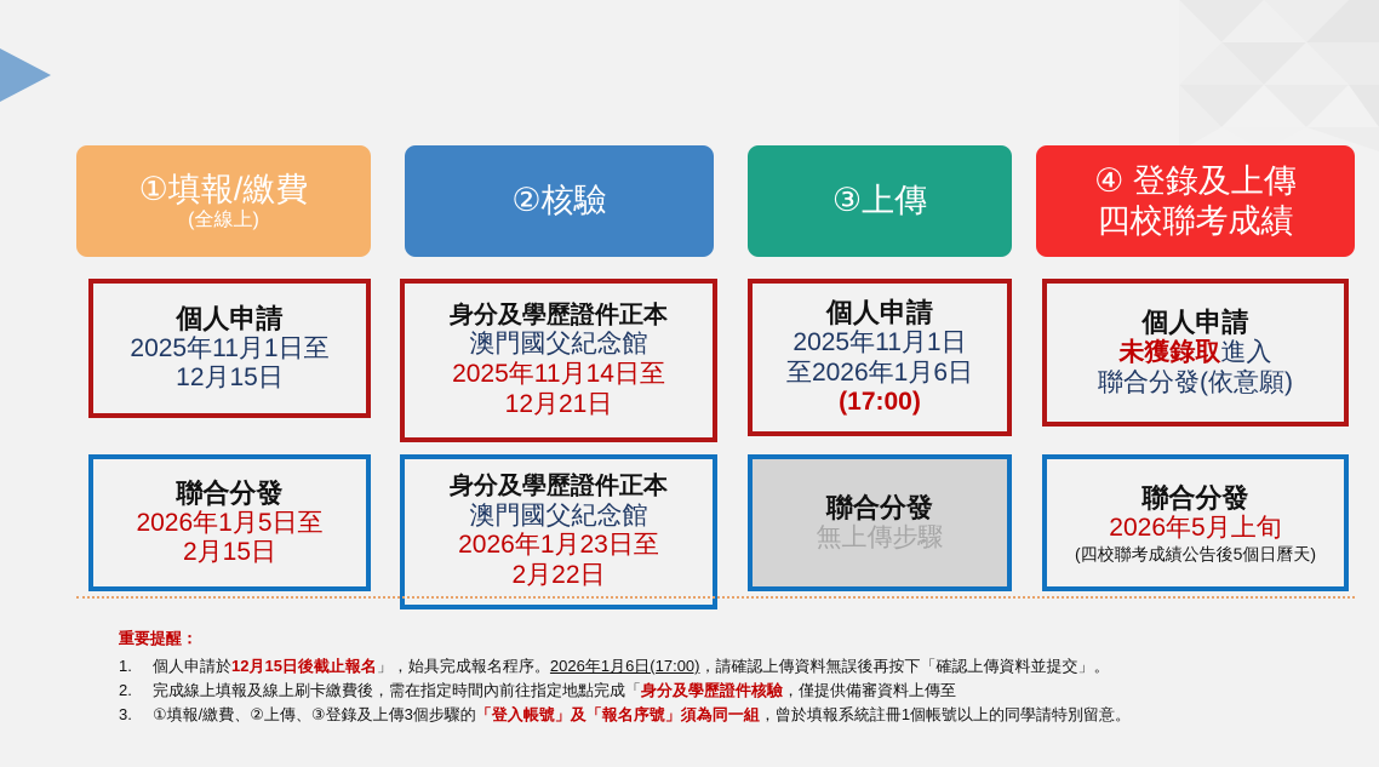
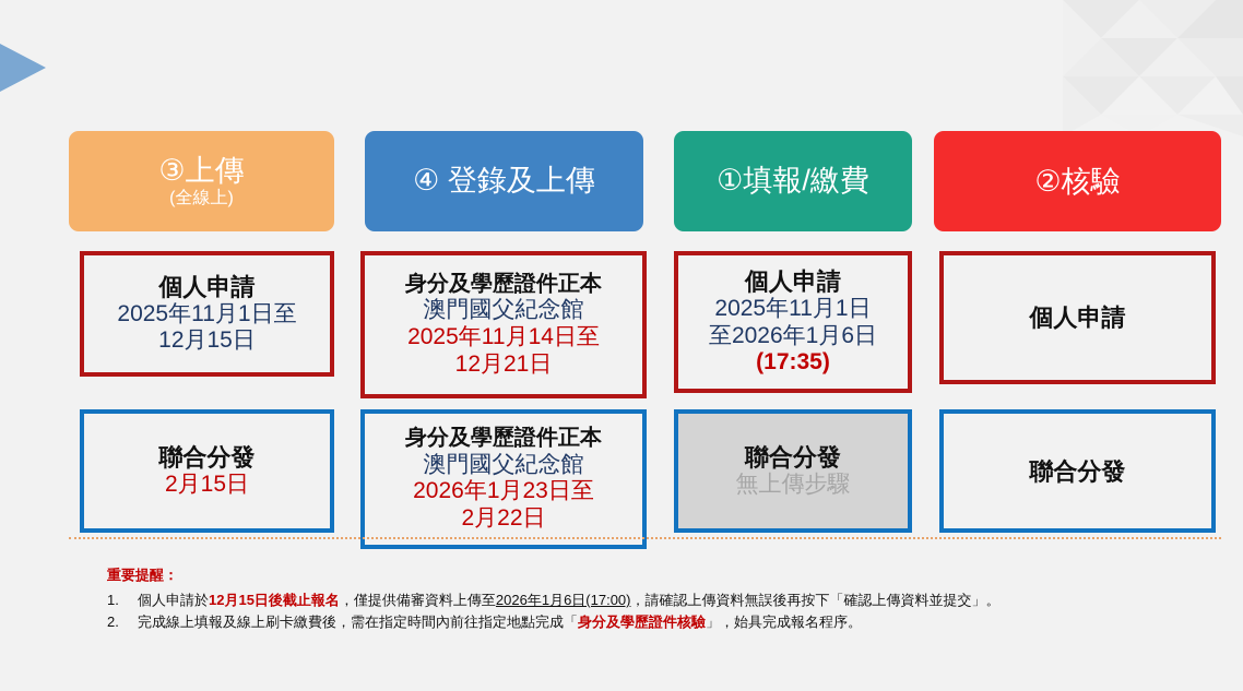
- ①填報/繳費
+ ③上傳
  (全線上)
  個人申請
  2025年11月1日至
  12月15日
  聯合分發
- 2026年1月5日至
  2月15日
- ②核驗
+ ④ 登錄及上傳
  身分及學歷證件正本
  澳門國父紀念館
  2025年11月14日至
  12月21日
  身分及學歷證件正本
  澳門國父紀念館
  2026年1月23日至
  2月22日
- ③上傳
+ ①填報/繳費
  個人申請
  2025年11月1日
  至2026年1月6日
- (17:00)
+ (17:35)
  聯合分發
  無上傳步驟
- ④ 登錄及上傳
+ ②核驗
- 四校聯考成績
  個人申請
- 未獲錄取進入
- 聯合分發(依意願)
  聯合分發
- 2026年5月上旬
- (四校聯考成績公告後5個日曆天)
  重要提醒：
  1.
- 個人申請於12月15日後截止報名」，始具完成報名程序。2026年1月6日(17:00)，請確認上傳資料無誤後再按下「確認上傳資料並提交」。
+ 個人申請於12月15日後截止報名，僅提供備審資料上傳至2026年1月6日(17:00)，請確認上傳資料無誤後再按下「確認上傳資料並提交」。
  2.
- 完成線上填報及線上刷卡繳費後，需在指定時間內前往指定地點完成「身分及學歷證件核驗，僅提供備審資料上傳至
+ 完成線上填報及線上刷卡繳費後，需在指定時間內前往指定地點完成「身分及學歷證件核驗」，始具完成報名程序。
- 3.
- ①填報/繳費、②上傳、③登錄及上傳3個步驟的「登入帳號」及「報名序號」須為同一組，曾於填報系統註冊1個帳號以上的同學請特別留意。
